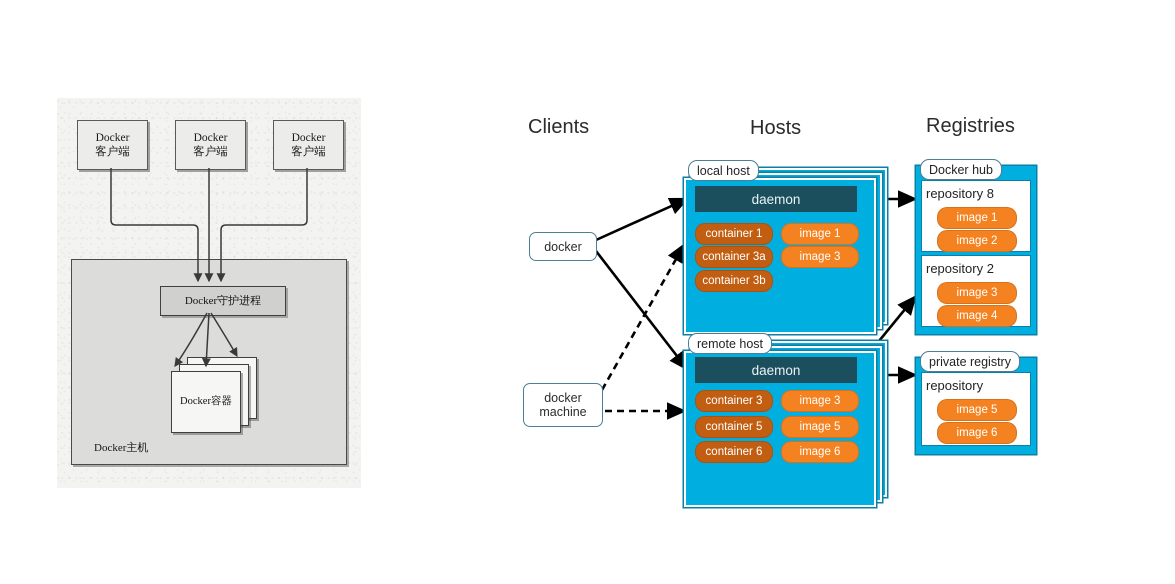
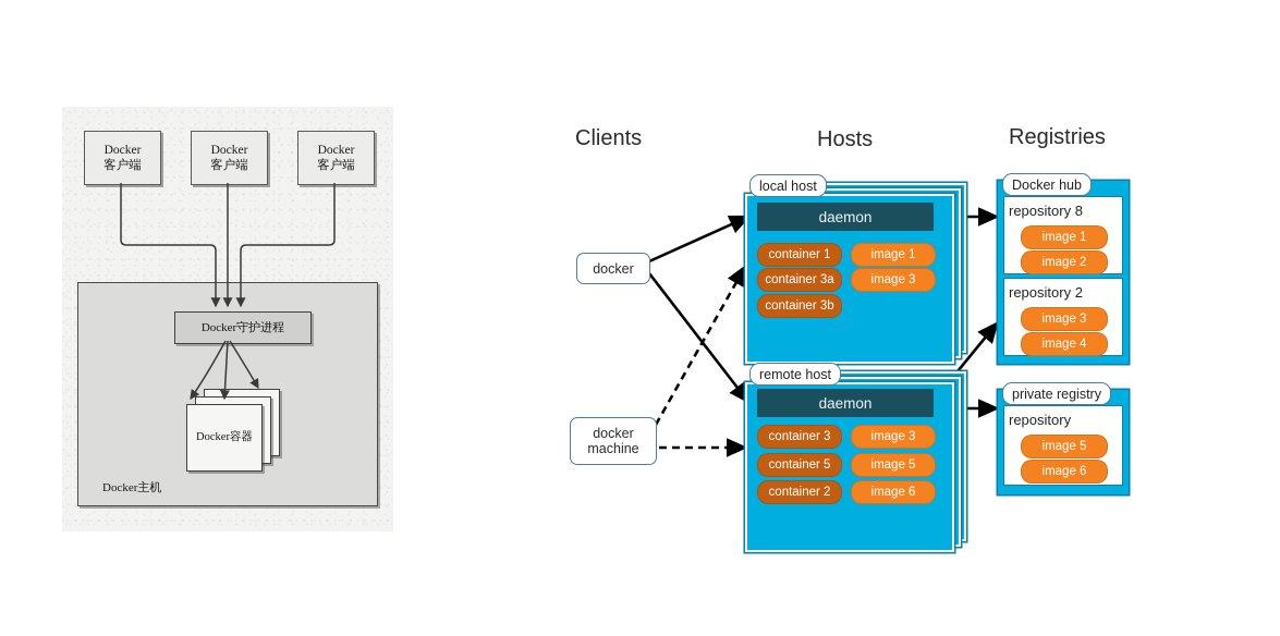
  Docker
  客户端
  Docker
  客户端
  Docker
  客户端
  Docker守护进程
  Docker容器
  Docker主机
  Clients
  Hosts
  Registries
  docker
  docker
  machine
  local host
  daemon
  container 1
  container 3a
  container 3b
  image 1
  image 3
  remote host
  daemon
  container 3
  container 5
- container 6
+ container 2
  image 3
  image 5
  image 6
  Docker hub
  repository 8
  image 1
  image 2
  repository 2
  image 3
  image 4
  private registry
  repository
  image 5
  image 6
